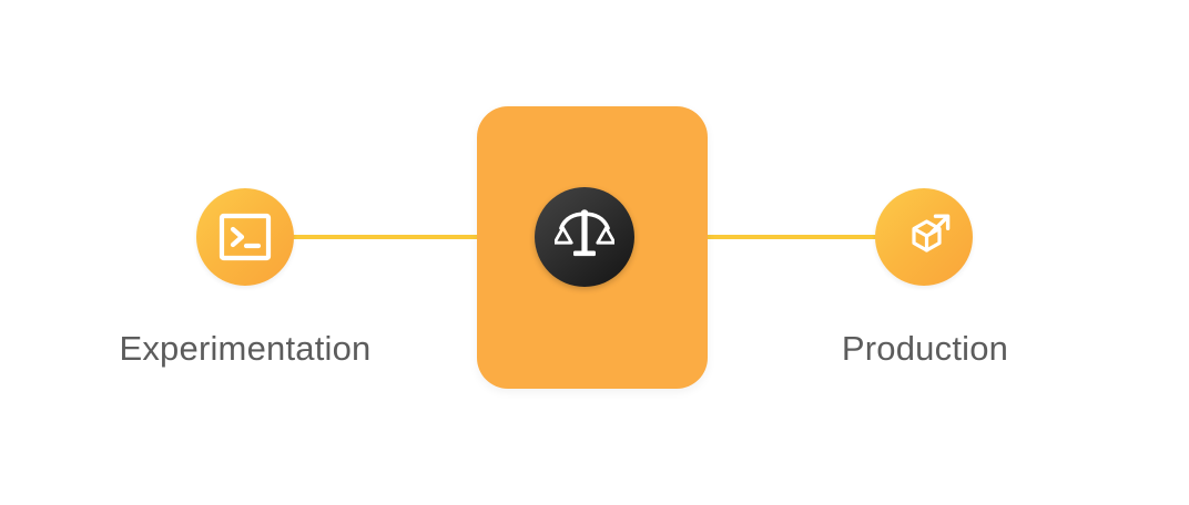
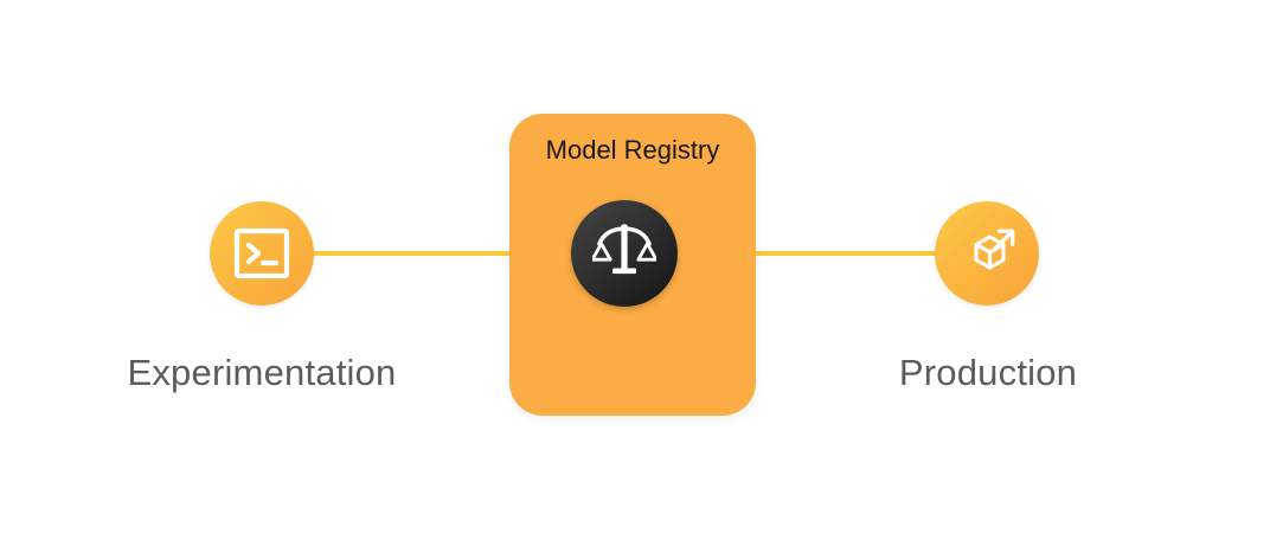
  Experimentation
+ Model Registry
  Production
